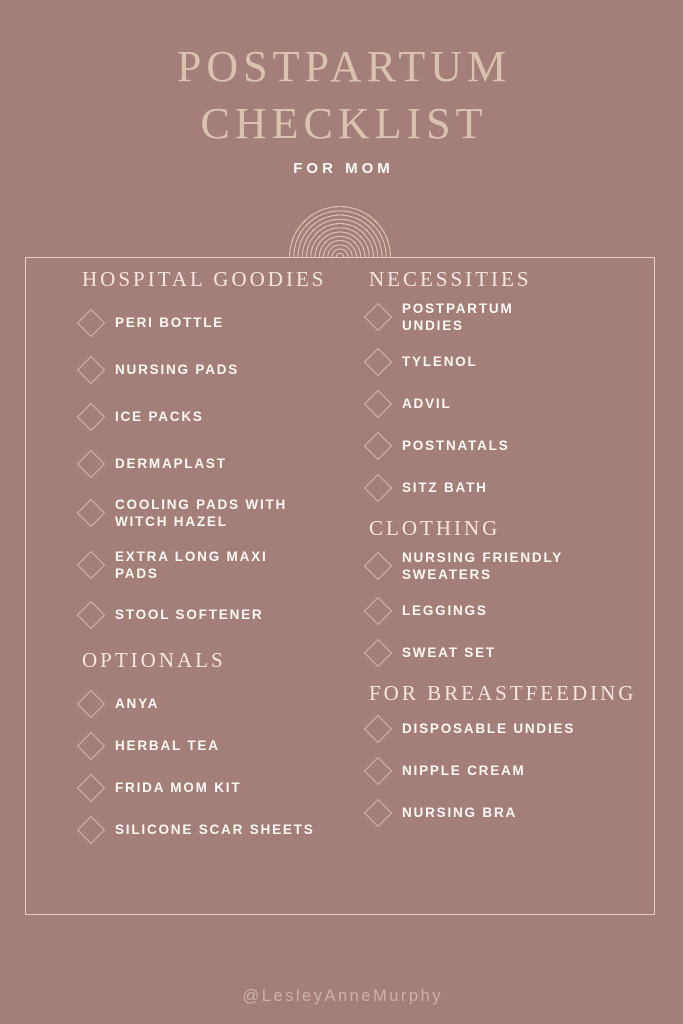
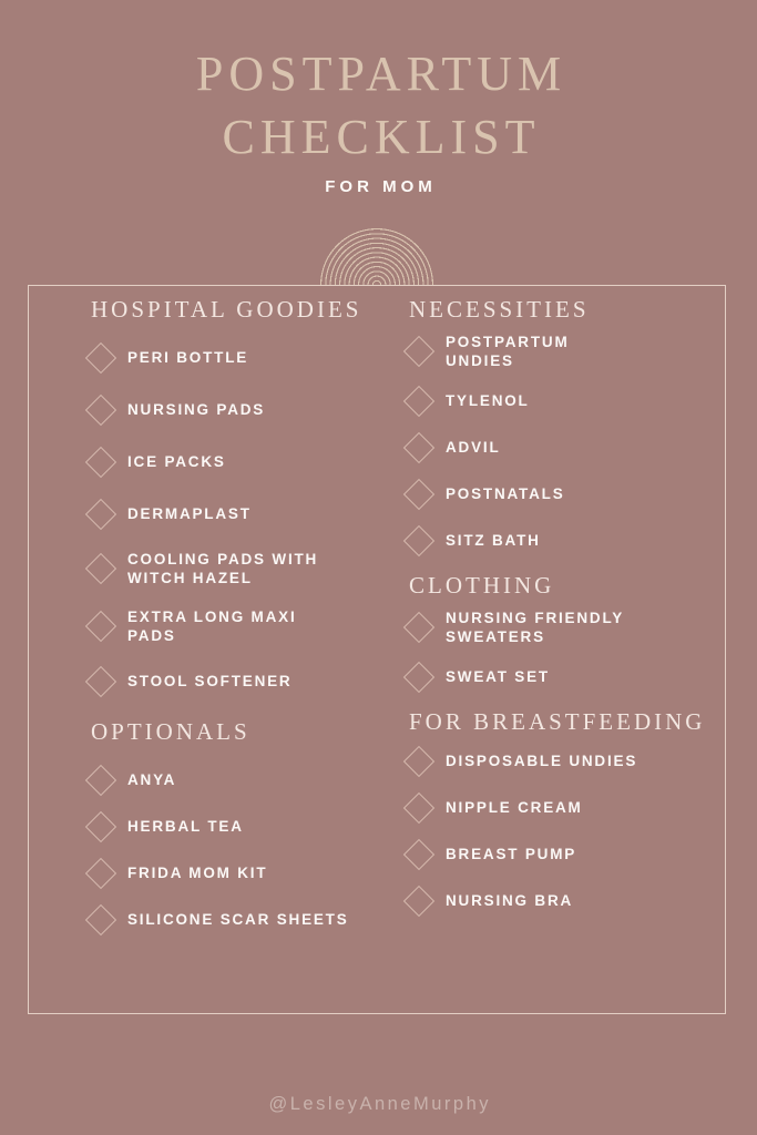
  POSTPARTUM
  CHECKLIST
  FOR MOM
  HOSPITAL GOODIES
  PERI BOTTLE
  NURSING PADS
  ICE PACKS
  DERMAPLAST
  COOLING PADS WITH
  WITCH HAZEL
  EXTRA LONG MAXI
  PADS
  STOOL SOFTENER
  OPTIONALS
  ANYA
  HERBAL TEA
  FRIDA MOM KIT
  SILICONE SCAR SHEETS
  NECESSITIES
  POSTPARTUM
  UNDIES
  TYLENOL
  ADVIL
  POSTNATALS
  SITZ BATH
  CLOTHING
  NURSING FRIENDLY SWEATERS
- LEGGINGS
  SWEAT SET
  FOR BREASTFEEDING
  DISPOSABLE UNDIES
  NIPPLE CREAM
+ BREAST PUMP
  NURSING BRA
  @LesleyAnneMurphy
